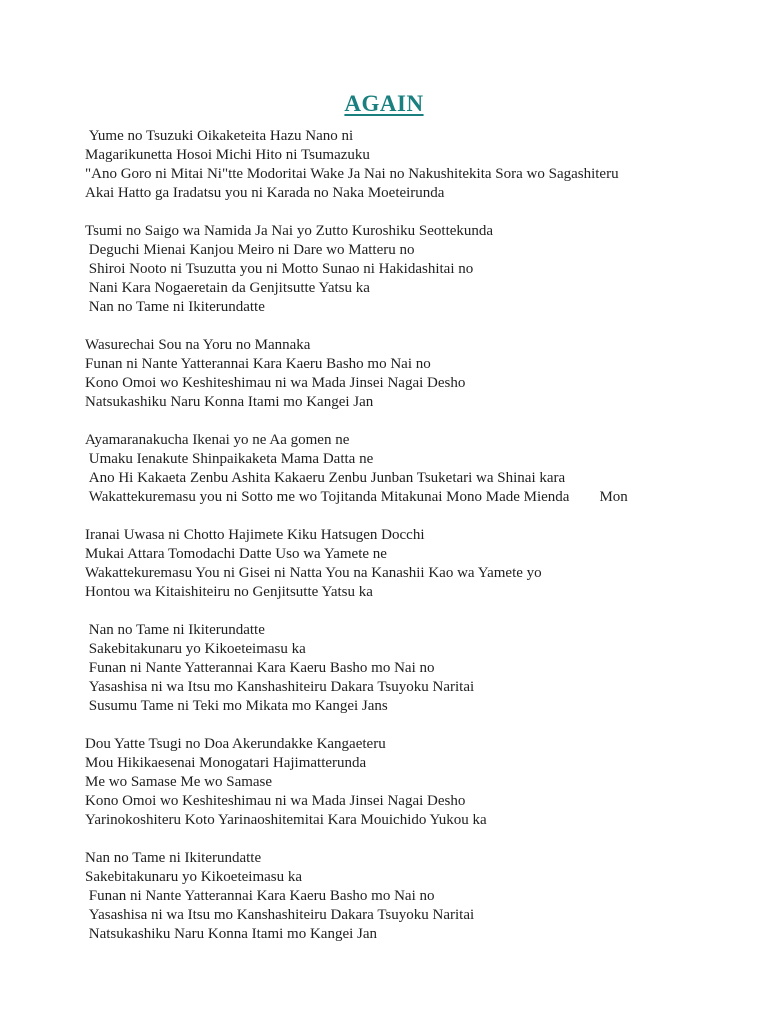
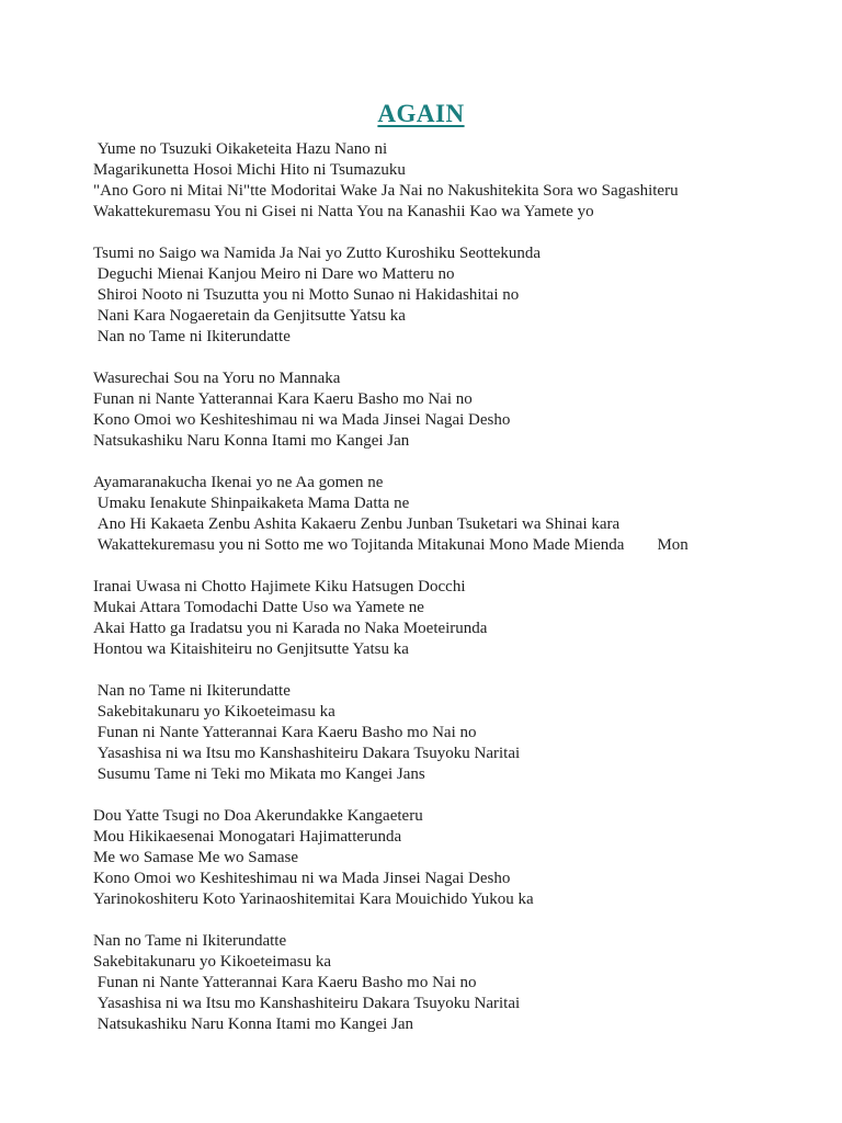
  AGAIN
  Yume no Tsuzuki Oikaketeita Hazu Nano ni
  Magarikunetta Hosoi Michi Hito ni Tsumazuku
  "Ano Goro ni Mitai Ni"tte Modoritai Wake Ja Nai no Nakushitekita Sora wo Sagashiteru
- Akai Hatto ga Iradatsu you ni Karada no Naka Moeteirunda
+ Wakattekuremasu You ni Gisei ni Natta You na Kanashii Kao wa Yamete yo
  Tsumi no Saigo wa Namida Ja Nai yo Zutto Kuroshiku Seottekunda
  Deguchi Mienai Kanjou Meiro ni Dare wo Matteru no
  Shiroi Nooto ni Tsuzutta you ni Motto Sunao ni Hakidashitai no
  Nani Kara Nogaeretain da Genjitsutte Yatsu ka
  Nan no Tame ni Ikiterundatte
  Wasurechai Sou na Yoru no Mannaka
  Funan ni Nante Yatterannai Kara Kaeru Basho mo Nai no
  Kono Omoi wo Keshiteshimau ni wa Mada Jinsei Nagai Desho
  Natsukashiku Naru Konna Itami mo Kangei Jan
  Ayamaranakucha Ikenai yo ne Aa gomen ne
  Umaku Ienakute Shinpaikaketa Mama Datta ne
  Ano Hi Kakaeta Zenbu Ashita Kakaeru Zenbu Junban Tsuketari wa Shinai kara
  Wakattekuremasu you ni Sotto me wo Tojitanda Mitakunai Mono Made Mienda Mon
  Iranai Uwasa ni Chotto Hajimete Kiku Hatsugen Docchi
  Mukai Attara Tomodachi Datte Uso wa Yamete ne
- Wakattekuremasu You ni Gisei ni Natta You na Kanashii Kao wa Yamete yo
+ Akai Hatto ga Iradatsu you ni Karada no Naka Moeteirunda
  Hontou wa Kitaishiteiru no Genjitsutte Yatsu ka
  Nan no Tame ni Ikiterundatte
  Sakebitakunaru yo Kikoeteimasu ka
  Funan ni Nante Yatterannai Kara Kaeru Basho mo Nai no
  Yasashisa ni wa Itsu mo Kanshashiteiru Dakara Tsuyoku Naritai
  Susumu Tame ni Teki mo Mikata mo Kangei Jans
  Dou Yatte Tsugi no Doa Akerundakke Kangaeteru
  Mou Hikikaesenai Monogatari Hajimatterunda
  Me wo Samase Me wo Samase
  Kono Omoi wo Keshiteshimau ni wa Mada Jinsei Nagai Desho
  Yarinokoshiteru Koto Yarinaoshitemitai Kara Mouichido Yukou ka
  Nan no Tame ni Ikiterundatte
  Sakebitakunaru yo Kikoeteimasu ka
  Funan ni Nante Yatterannai Kara Kaeru Basho mo Nai no
  Yasashisa ni wa Itsu mo Kanshashiteiru Dakara Tsuyoku Naritai
  Natsukashiku Naru Konna Itami mo Kangei Jan
